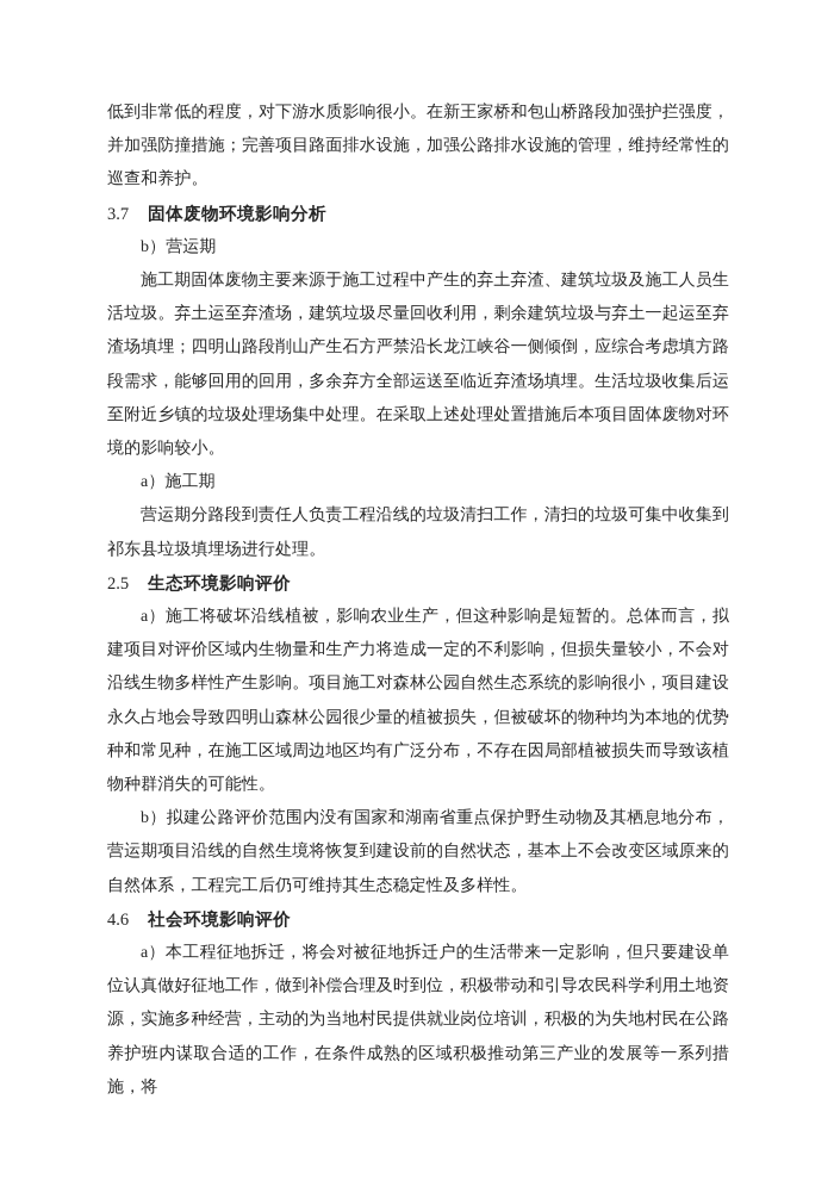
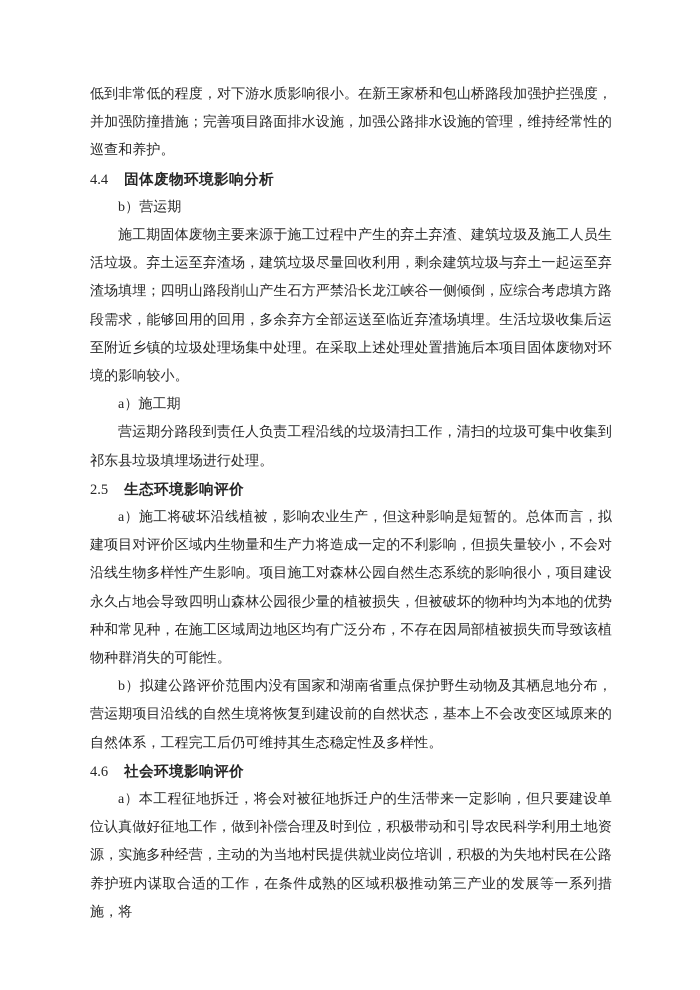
  低到非常低的程度，对下游水质影响很小。在新王家桥和包山桥路段加强护拦强度，并加强防撞措施；完善项目路面排水设施，加强公路排水设施的管理，维持经常性的巡查和养护。
- 3.7
+ 4.4
  固体废物环境影响分析
  b）营运期
  施工期固体废物主要来源于施工过程中产生的弃土弃渣、建筑垃圾及施工人员生活垃圾。弃土运至弃渣场，建筑垃圾尽量回收利用，剩余建筑垃圾与弃土一起运至弃渣场填埋；四明山路段削山产生石方严禁沿长龙江峡谷一侧倾倒，应综合考虑填方路段需求，能够回用的回用，多余弃方全部运送至临近弃渣场填埋。生活垃圾收集后运至附近乡镇的垃圾处理场集中处理。在采取上述处理处置措施后本项目固体废物对环境的影响较小。
  a）施工期
  营运期分路段到责任人负责工程沿线的垃圾清扫工作，清扫的垃圾可集中收集到祁东县垃圾填埋场进行处理。
  2.5
  生态环境影响评价
  a）施工将破坏沿线植被，影响农业生产，但这种影响是短暂的。总体而言，拟建项目对评价区域内生物量和生产力将造成一定的不利影响，但损失量较小，不会对沿线生物多样性产生影响。项目施工对森林公园自然生态系统的影响很小，项目建设永久占地会导致四明山森林公园很少量的植被损失，但被破坏的物种均为本地的优势种和常见种，在施工区域周边地区均有广泛分布，不存在因局部植被损失而导致该植物种群消失的可能性。
  b）拟建公路评价范围内没有国家和湖南省重点保护野生动物及其栖息地分布，营运期项目沿线的自然生境将恢复到建设前的自然状态，基本上不会改变区域原来的自然体系，工程完工后仍可维持其生态稳定性及多样性。
  4.6
  社会环境影响评价
  a）本工程征地拆迁，将会对被征地拆迁户的生活带来一定影响，但只要建设单位认真做好征地工作，做到补偿合理及时到位，积极带动和引导农民科学利用土地资源，实施多种经营，主动的为当地村民提供就业岗位培训，积极的为失地村民在公路养护班内谋取合适的工作，在条件成熟的区域积极推动第三产业的发展等一系列措施，将
